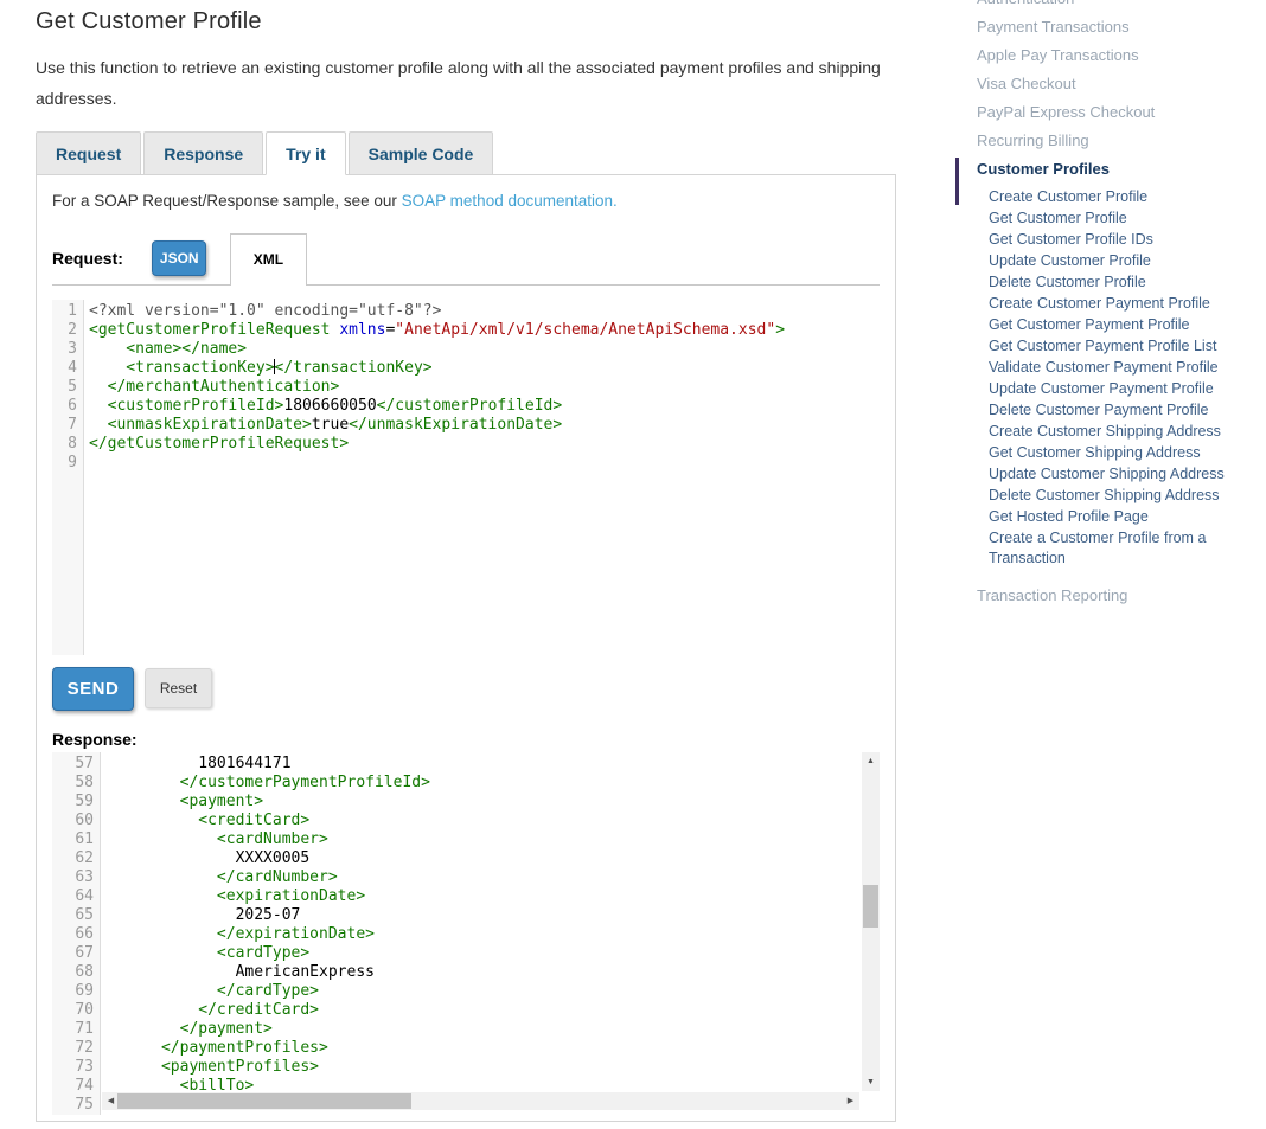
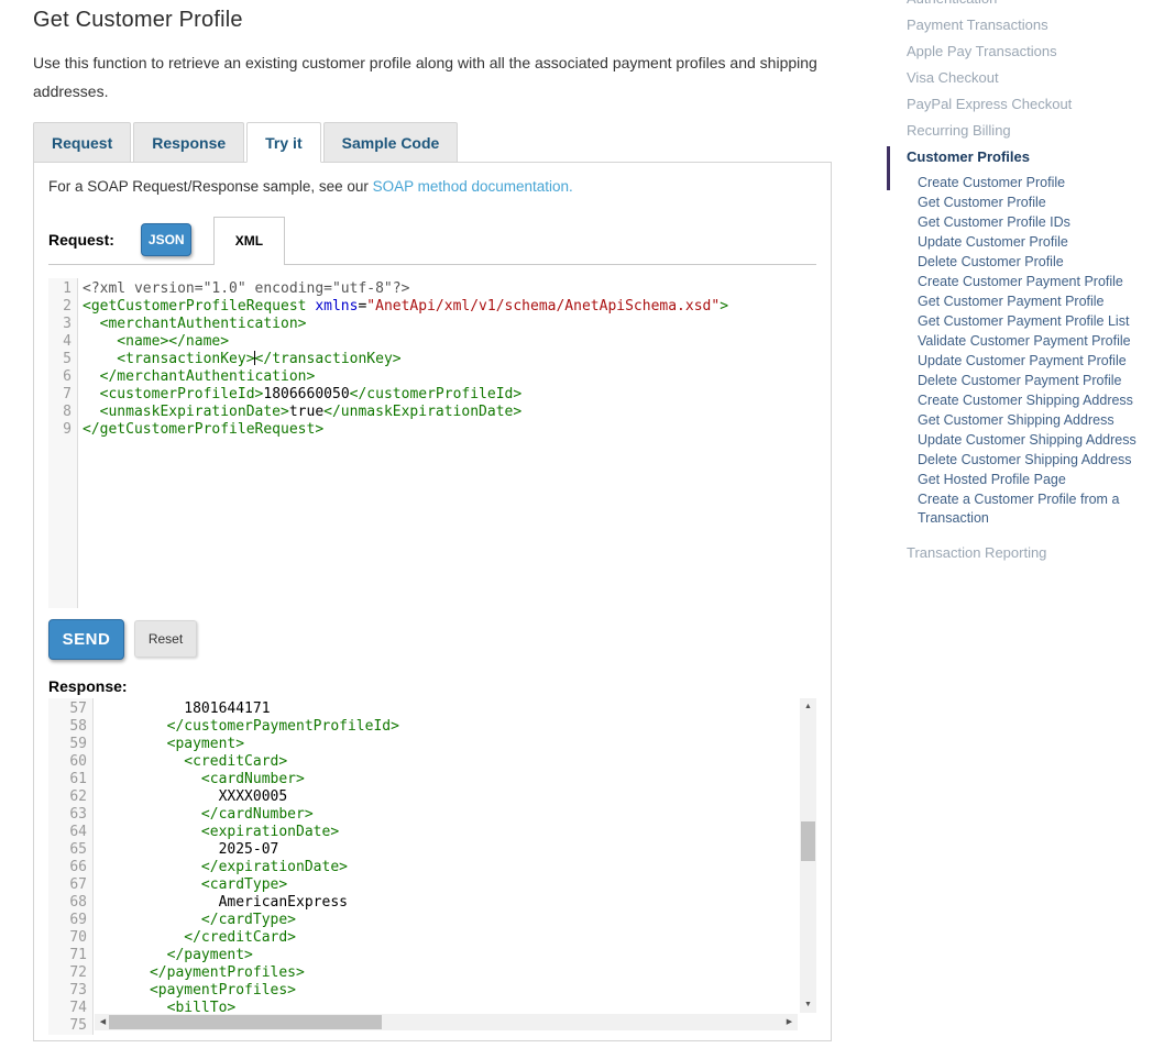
  Get Customer Profile
  Use this function to retrieve an existing customer profile along with all the associated payment profiles and shipping addresses.
  Request
  Response
  Try it
  Sample Code
  For a SOAP Request/Response sample, see our SOAP method documentation.
  Request:
  JSON
  XML
  1
  2
  3
  4
  5
  6
  7
  8
  9
  <?xml version="1.0" encoding="utf-8"?>
  <getCustomerProfileRequest xmlns="AnetApi/xml/v1/schema/AnetApiSchema.xsd">
+ <merchantAuthentication>
  <name></name>
  <transactionKey></transactionKey>
  </merchantAuthentication>
  <customerProfileId>1806660050</customerProfileId>
  <unmaskExpirationDate>true</unmaskExpirationDate>
  </getCustomerProfileRequest>
  SEND
  Reset
  Response:
  57
  58
  59
  60
  61
  62
  63
  64
  65
  66
  67
  68
  69
  70
  71
  72
  73
  74
  75
  1801644171
  </customerPaymentProfileId>
  <payment>
  <creditCard>
  <cardNumber>
  XXXX0005
  </cardNumber>
  <expirationDate>
  2025-07
  </expirationDate>
  <cardType>
  AmericanExpress
  </cardType>
  </creditCard>
  </payment>
  </paymentProfiles>
  <paymentProfiles>
  <billTo>
  Payment Transactions
  Apple Pay Transactions
  Visa Checkout
  PayPal Express Checkout
  Recurring Billing
  Customer Profiles
  Create Customer Profile
  Get Customer Profile
  Get Customer Profile IDs
  Update Customer Profile
  Delete Customer Profile
  Create Customer Payment Profile
  Get Customer Payment Profile
  Get Customer Payment Profile List
  Validate Customer Payment Profile
  Update Customer Payment Profile
  Delete Customer Payment Profile
  Create Customer Shipping Address
  Get Customer Shipping Address
  Update Customer Shipping Address
  Delete Customer Shipping Address
  Get Hosted Profile Page
  Create a Customer Profile from a Transaction
  Transaction Reporting
